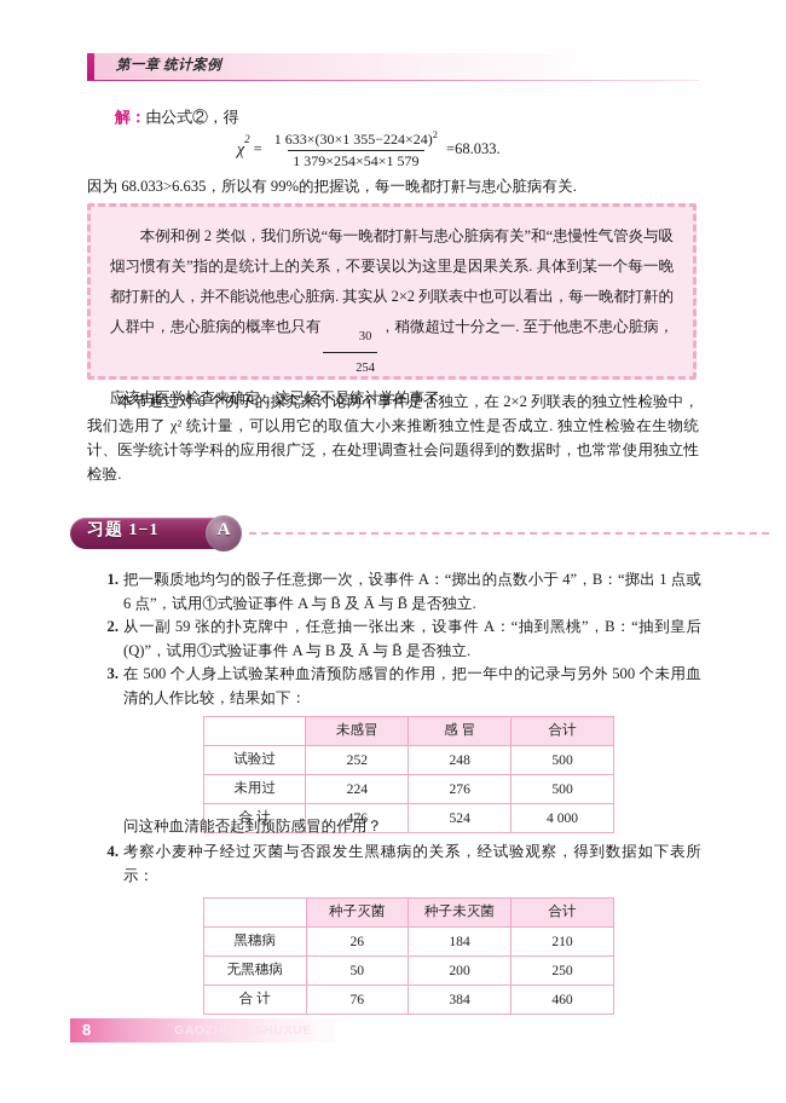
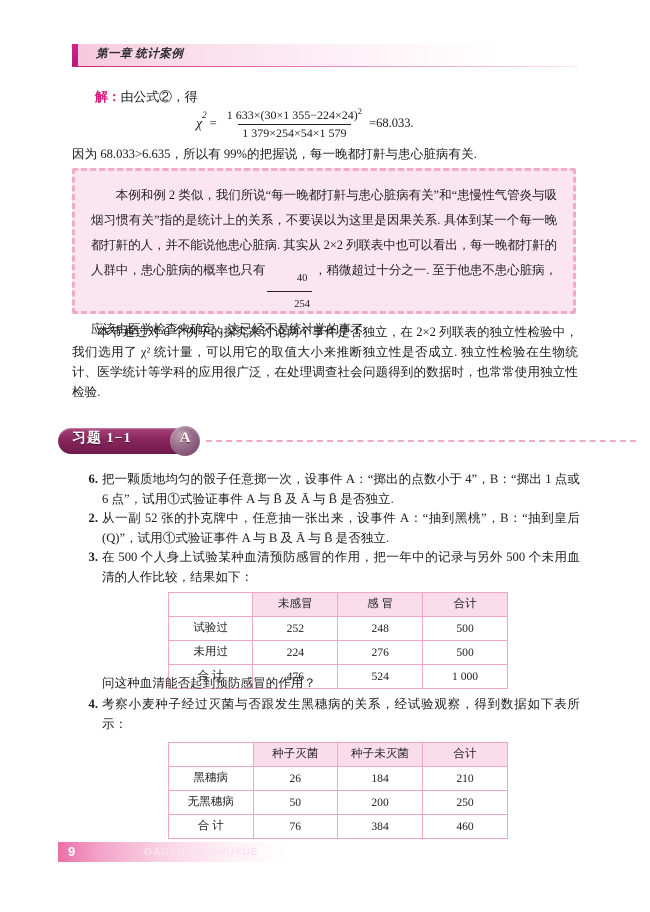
  第一章 统计案例
  解：由公式②，得
  χ2
  =
  1 633×(30×1 355−224×24)2
  1 379×254×54×1 579
  =68.033.
  因为 68.033>6.635，所以有 99%的把握说，每一晚都打鼾与患心脏病有关.
  本例和例 2 类似，我们所说“每一晚都打鼾与患心脏病有关”和“患慢性气管炎与吸烟习惯有关”指的是统计上的关系，不要误以为这里是因果关系. 具体到某一个每一晚都打鼾的人，并不能说他患心脏病. 其实从 2×2 列联表中也可以看出，每一晚都打鼾的人群中，患心脏病的概率也只有
- 30
+ 40
  254
  ，稍微超过十分之一. 至于他患不患心脏病，应该由医学检查来确定，这已经不是统计学的事了.
  本节通过对 6 个例子的探究来讨论两个事件是否独立，在 2×2 列联表的独立性检验中，我们选用了 χ² 统计量，可以用它的取值大小来推断独立性是否成立. 独立性检验在生物统计、医学统计等学科的应用很广泛，在处理调查社会问题得到的数据时，也常常使用独立性检验.
  习题 1−1
  A
- 1.
+ 6.
  把一颗质地均匀的骰子任意掷一次，设事件 A：“掷出的点数小于 4”，B：“掷出 1 点或 6 点”，试用①式验证事件 A 与 B̄ 及 Ā 与 B̄ 是否独立.
  2.
- 从一副 59 张的扑克牌中，任意抽一张出来，设事件 A：“抽到黑桃”，B：“抽到皇后(Q)”，试用①式验证事件 A 与 B 及 Ā 与 B̄ 是否独立.
+ 从一副 52 张的扑克牌中，任意抽一张出来，设事件 A：“抽到黑桃”，B：“抽到皇后(Q)”，试用①式验证事件 A 与 B 及 Ā 与 B̄ 是否独立.
  3.
  在 500 个人身上试验某种血清预防感冒的作用，把一年中的记录与另外 500 个未用血清的人作比较，结果如下：
  	未感冒	感 冒	合计
  试验过	252	248	500
  未用过	224	276	500
- 合 计	476	524	4 000
+ 合 计	476	524	1 000
  问这种血清能否起到预防感冒的作用？
  4.
  考察小麦种子经过灭菌与否跟发生黑穗病的关系，经试验观察，得到数据如下表所示：
  	种子灭菌	种子未灭菌	合计
  黑穗病	26	184	210
  无黑穗病	50	200	250
  合 计	76	384	460
- 8
+ 9
  GAOZHONGSHUXUE
